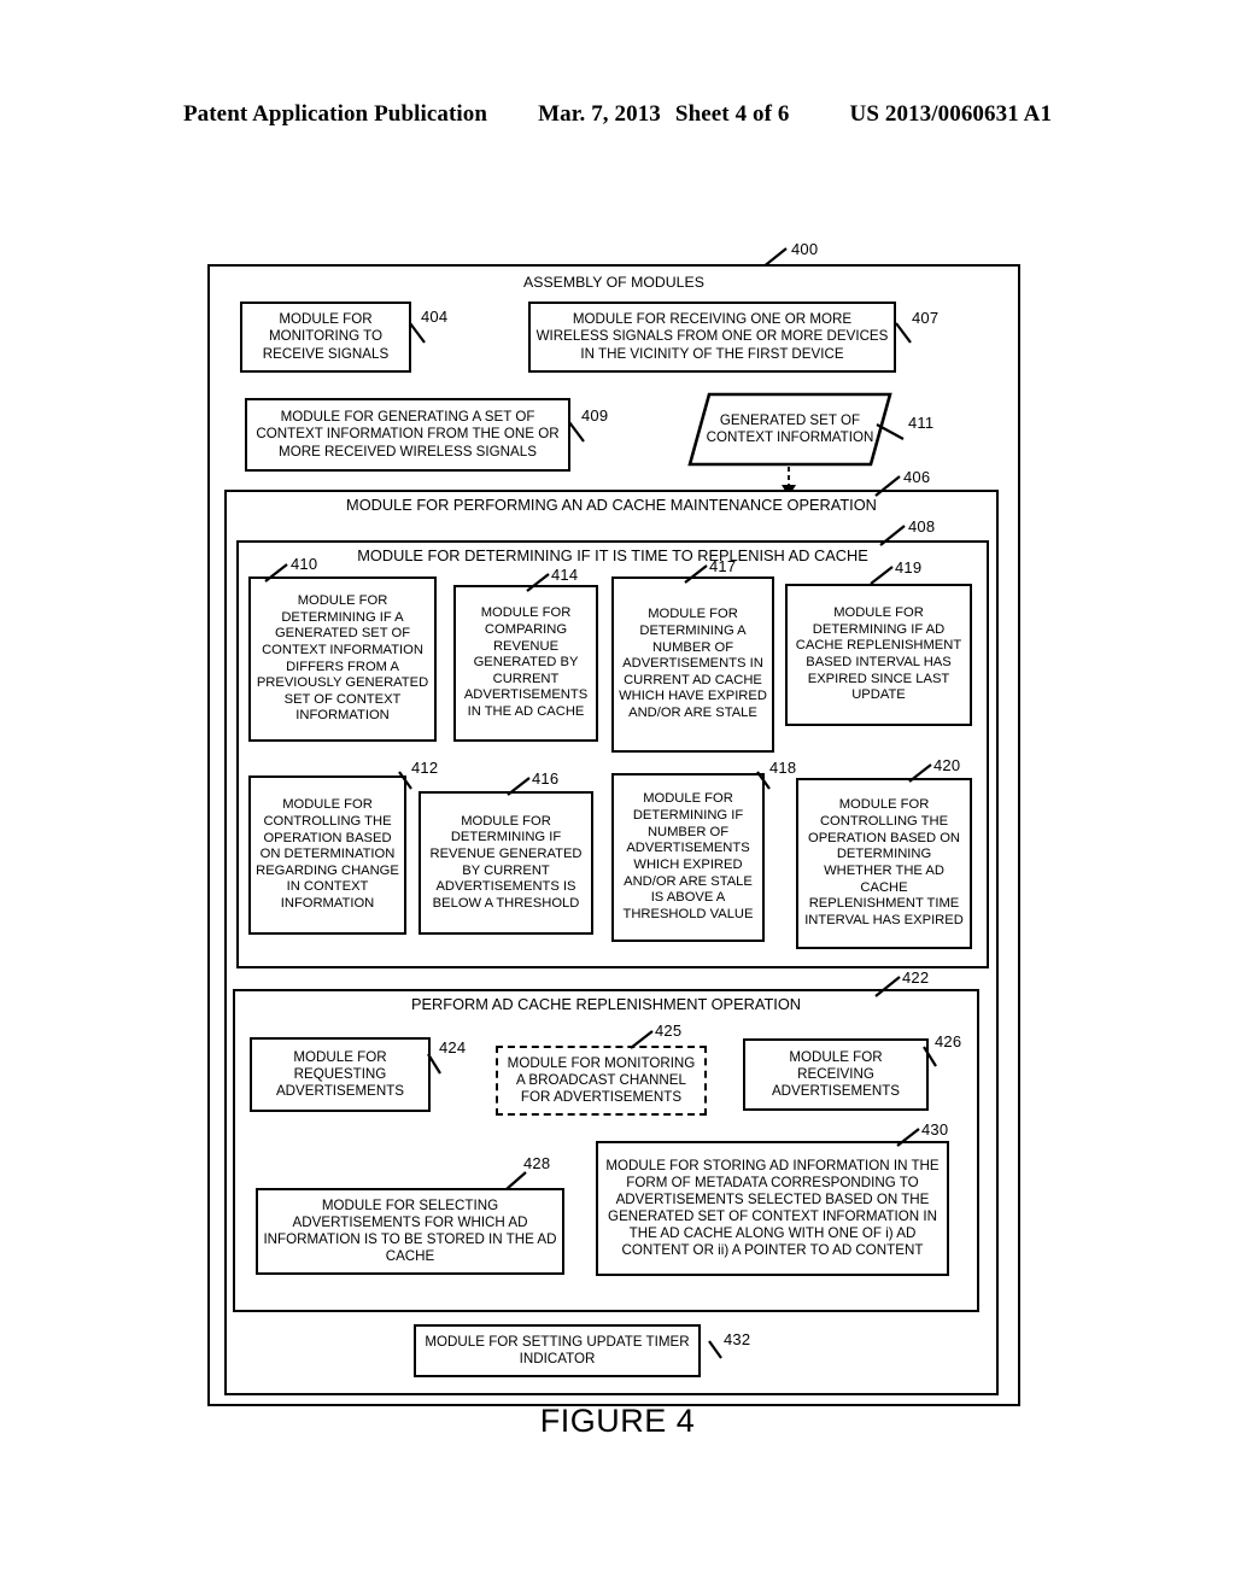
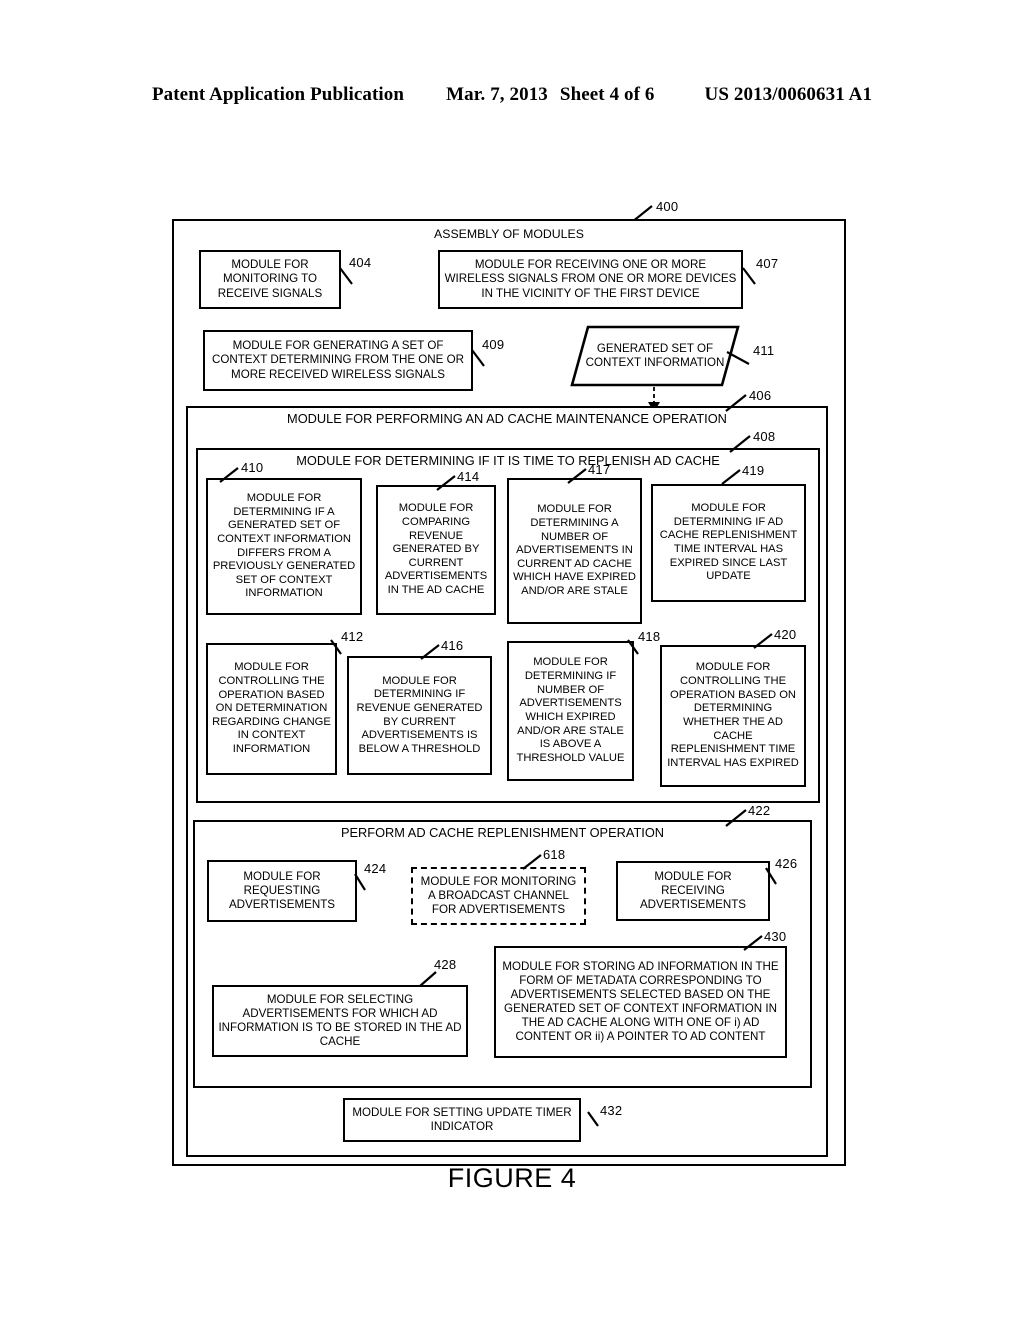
  Patent Application Publication Mar. 7, 2013 Sheet 4 of 6 US 2013/0060631 A1
  400
  ASSEMBLY OF MODULES
  MODULE FOR MONITORING TO RECEIVE SIGNALS
  404
  MODULE FOR RECEIVING ONE OR MORE WIRELESS SIGNALS FROM ONE OR MORE DEVICES IN THE VICINITY OF THE FIRST DEVICE
  407
- MODULE FOR GENERATING A SET OF CONTEXT INFORMATION FROM THE ONE OR MORE RECEIVED WIRELESS SIGNALS
+ MODULE FOR GENERATING A SET OF CONTEXT DETERMINING FROM THE ONE OR MORE RECEIVED WIRELESS SIGNALS
  409
  GENERATED SET OF CONTEXT INFORMATION
  411
  MODULE FOR PERFORMING AN AD CACHE MAINTENANCE OPERATION
  406
  MODULE FOR DETERMINING IF IT IS TIME TO REPLENISH AD CACHE
  408
  MODULE FOR DETERMINING IF A GENERATED SET OF CONTEXT INFORMATION DIFFERS FROM A PREVIOUSLY GENERATED SET OF CONTEXT INFORMATION
  410
  MODULE FOR COMPARING REVENUE GENERATED BY CURRENT ADVERTISEMENTS IN THE AD CACHE
  414
  MODULE FOR DETERMINING A NUMBER OF ADVERTISEMENTS IN CURRENT AD CACHE WHICH HAVE EXPIRED AND/OR ARE STALE
  417
- MODULE FOR DETERMINING IF AD CACHE REPLENISHMENT BASED INTERVAL HAS EXPIRED SINCE LAST UPDATE
+ MODULE FOR DETERMINING IF AD CACHE REPLENISHMENT TIME INTERVAL HAS EXPIRED SINCE LAST UPDATE
  419
  MODULE FOR CONTROLLING THE OPERATION BASED ON DETERMINATION REGARDING CHANGE IN CONTEXT INFORMATION
  412
  MODULE FOR DETERMINING IF REVENUE GENERATED BY CURRENT ADVERTISEMENTS IS BELOW A THRESHOLD
  416
  MODULE FOR DETERMINING IF NUMBER OF ADVERTISEMENTS WHICH EXPIRED AND/OR ARE STALE IS ABOVE A THRESHOLD VALUE
  418
  MODULE FOR CONTROLLING THE OPERATION BASED ON DETERMINING WHETHER THE AD CACHE REPLENISHMENT TIME INTERVAL HAS EXPIRED
  420
  PERFORM AD CACHE REPLENISHMENT OPERATION
  422
  MODULE FOR REQUESTING ADVERTISEMENTS
  424
  MODULE FOR MONITORING A BROADCAST CHANNEL FOR ADVERTISEMENTS
- 425
+ 618
  MODULE FOR RECEIVING ADVERTISEMENTS
  426
  MODULE FOR SELECTING ADVERTISEMENTS FOR WHICH AD INFORMATION IS TO BE STORED IN THE AD CACHE
  428
  MODULE FOR STORING AD INFORMATION IN THE FORM OF METADATA CORRESPONDING TO ADVERTISEMENTS SELECTED BASED ON THE GENERATED SET OF CONTEXT INFORMATION IN THE AD CACHE ALONG WITH ONE OF i) AD CONTENT OR ii) A POINTER TO AD CONTENT
  430
  MODULE FOR SETTING UPDATE TIMER INDICATOR
  432
  FIGURE 4
